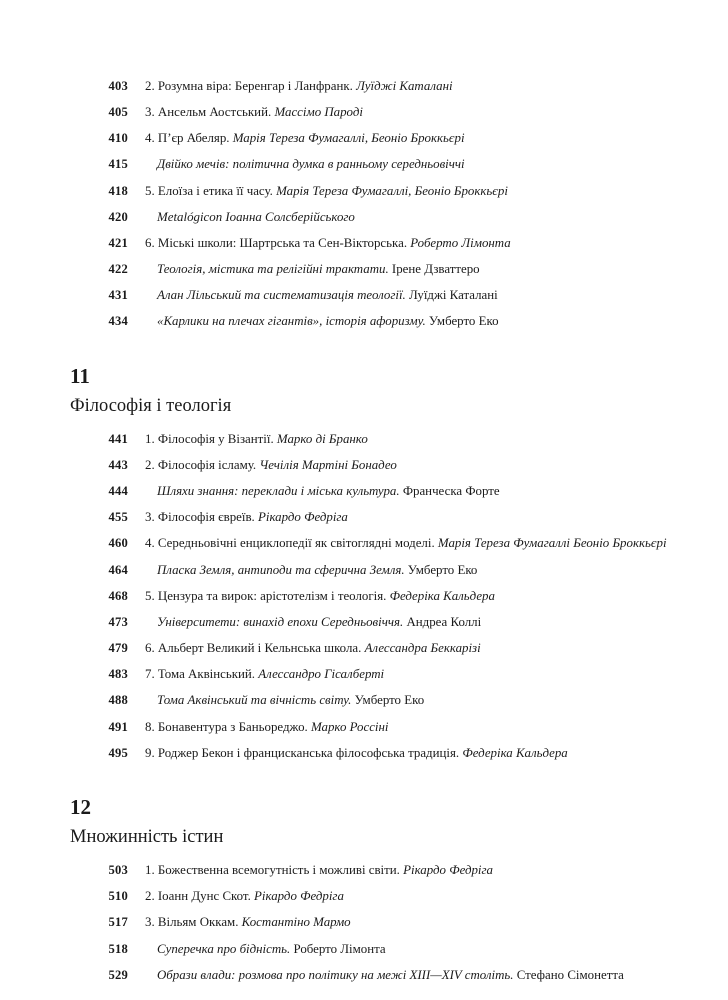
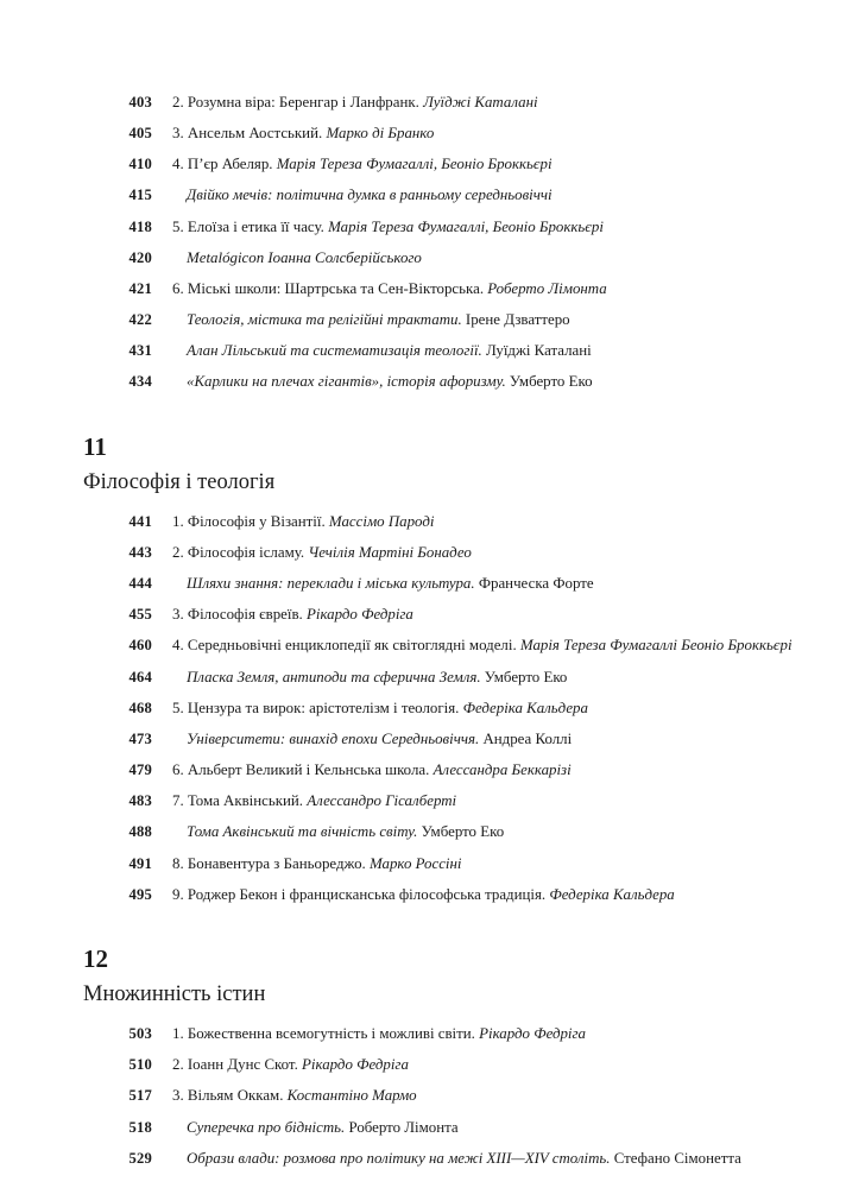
  403
  2. Розумна віра: Беренгар і Ланфранк. Луїджі Каталані
  405
- 3. Ансельм Аостський. Массімо Пароді
+ 3. Ансельм Аостський. Марко ді Бранко
  410
  4. П’єр Абеляр. Марія Тереза Фумагаллі, Беоніо Броккьєрі
  415
  Двійко мечів: політична думка в ранньому середньовіччі
  418
  5. Елоїза і етика її часу. Марія Тереза Фумагаллі, Беоніо Броккьєрі
  420
  Metalógicon Іоанна Солсберійського
  421
  6. Міські школи: Шартрська та Сен-Вікторська. Роберто Лімонта
  422
  Теологія, містика та релігійні трактати. Ірене Дзваттеро
  431
  Алан Лільський та систематизація теології. Луїджі Каталані
  434
  «Карлики на плечах гігантів», історія афоризму. Умберто Еко
  11
  Філософія і теологія
  441
- 1. Філософія у Візантії. Марко ді Бранко
+ 1. Філософія у Візантії. Массімо Пароді
  443
  2. Філософія ісламу. Чечілія Мартіні Бонадео
  444
  Шляхи знання: переклади і міська культура. Франческа Форте
  455
  3. Філософія євреїв. Рікардо Федріга
  460
  4. Середньовічні енциклопедії як світоглядні моделі. Марія Тереза Фумагаллі Беоніо Броккьєрі
  464
  Пласка Земля, антиподи та сферична Земля. Умберто Еко
  468
  5. Цензура та вирок: арістотелізм і теологія. Федеріка Кальдера
  473
  Університети: винахід епохи Середньовіччя. Андреа Коллі
  479
  6. Альберт Великий і Кельнська школа. Алессандра Беккарізі
  483
  7. Тома Аквінський. Алессандро Гісалберті
  488
  Тома Аквінський та вічність світу. Умберто Еко
  491
  8. Бонавентура з Баньореджо. Марко Россіні
  495
  9. Роджер Бекон і францисканська філософська традиція. Федеріка Кальдера
  12
  Множинність істин
  503
  1. Божественна всемогутність і можливі світи. Рікардо Федріга
  510
  2. Іоанн Дунс Скот. Рікардо Федріга
  517
  3. Вільям Оккам. Костантіно Мармо
  518
  Суперечка про бідність. Роберто Лімонта
  529
  Образи влади: розмова про політику на межі XIII—XIV століть. Стефано Сімонетта
